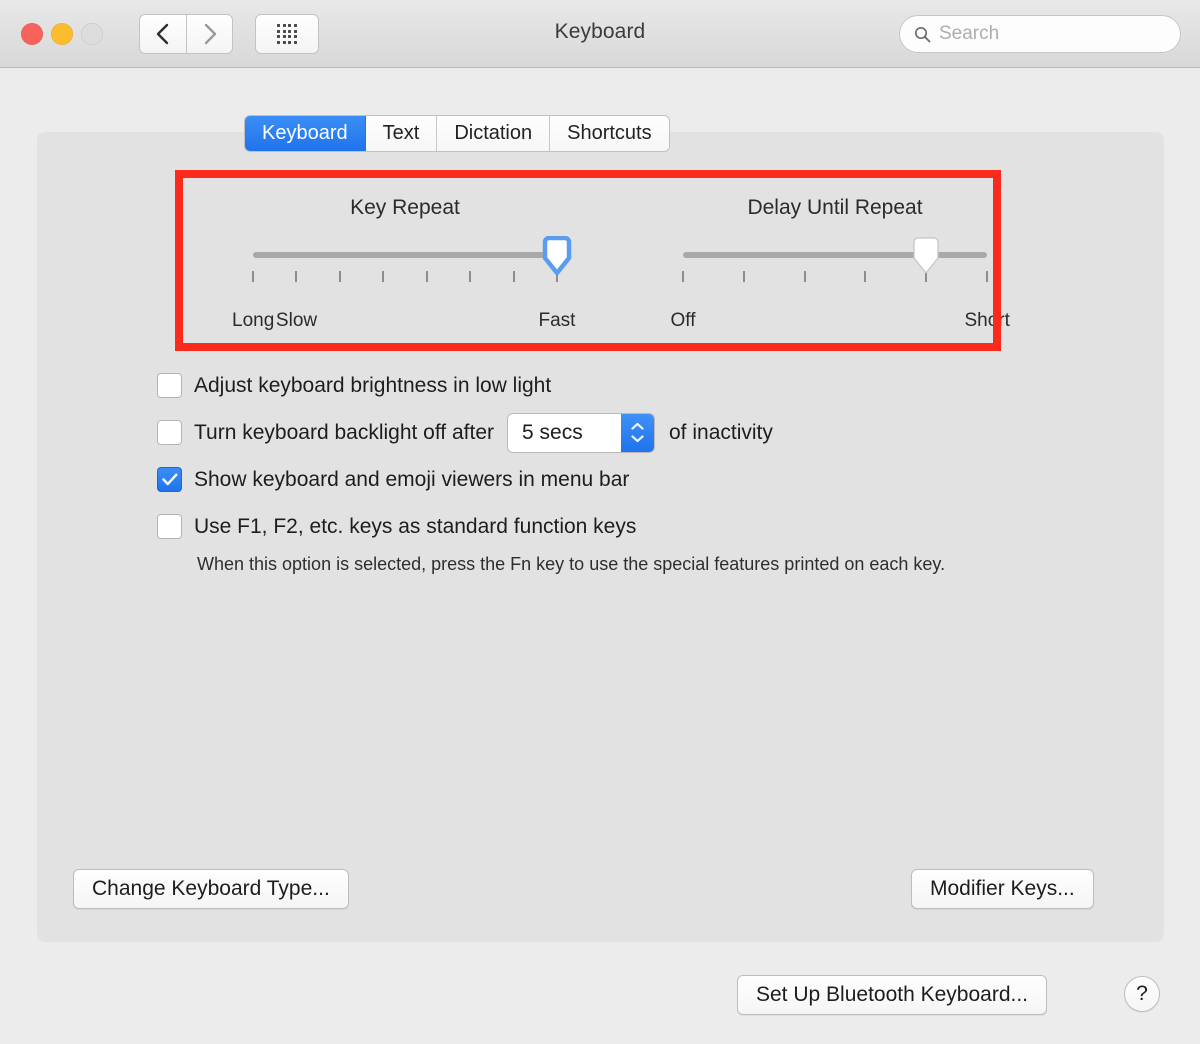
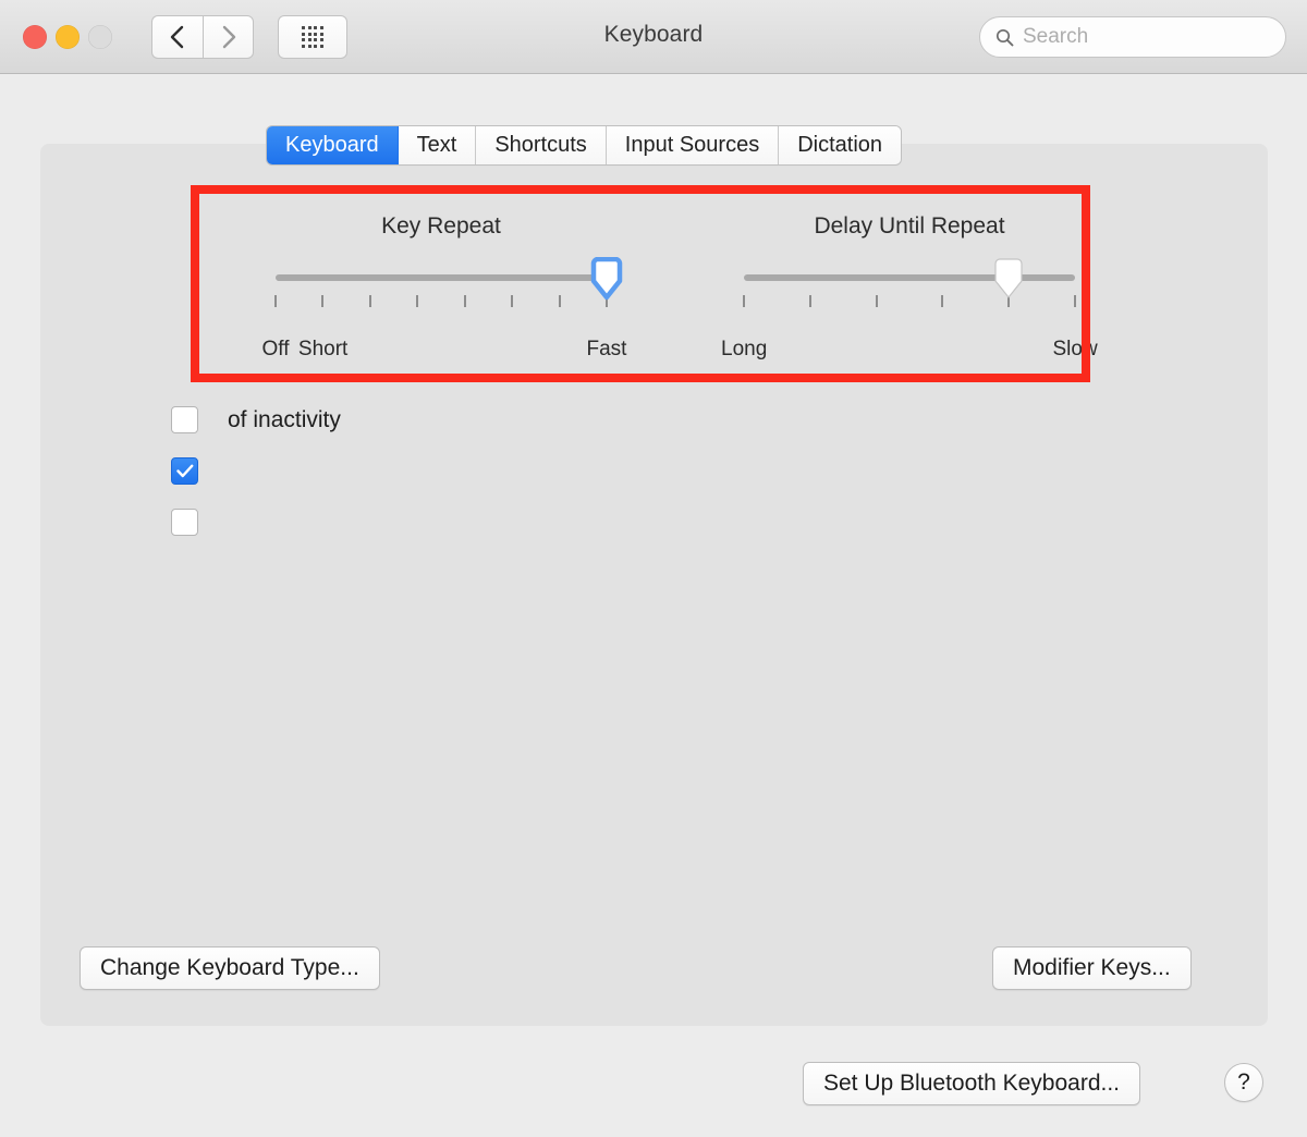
  Keyboard
  Search
  Keyboard
  Text
- Dictation
+ Shortcuts
+ Input Sources
- Shortcuts
+ Dictation
  Key Repeat
- Long
+ Off
- Slow
+ Short
  Fast
  Delay Until Repeat
- Off
+ Long
- Short
+ Slow
- Adjust keyboard brightness in low light
- Turn keyboard backlight off after
- 5 secs
  of inactivity
- Show keyboard and emoji viewers in menu bar
- Use F1, F2, etc. keys as standard function keys
- When this option is selected, press the Fn key to use the special features printed on each key.
  Change Keyboard Type...
  Modifier Keys...
  Set Up Bluetooth Keyboard...
  ?
